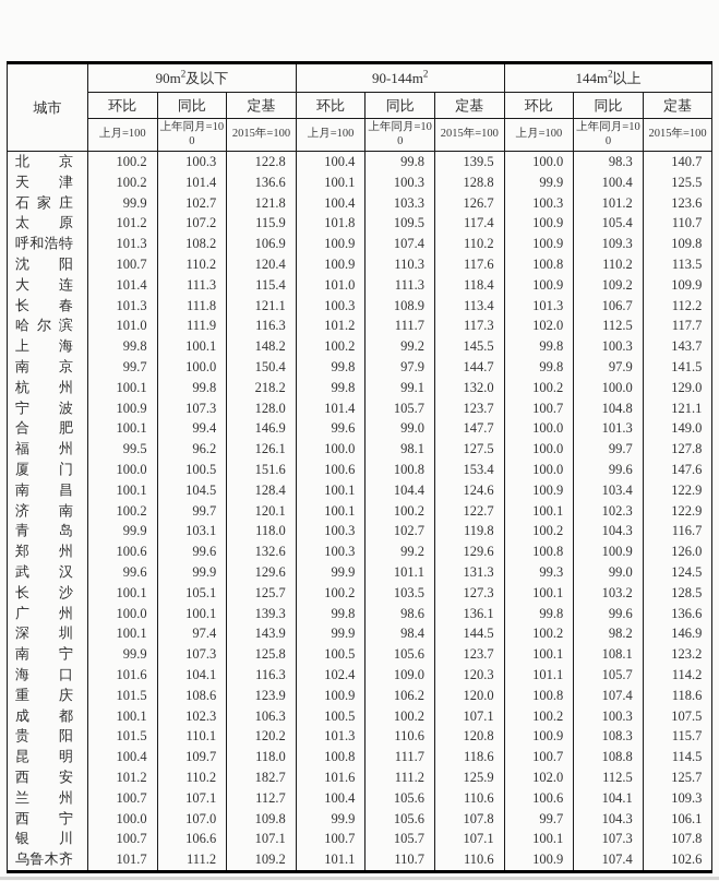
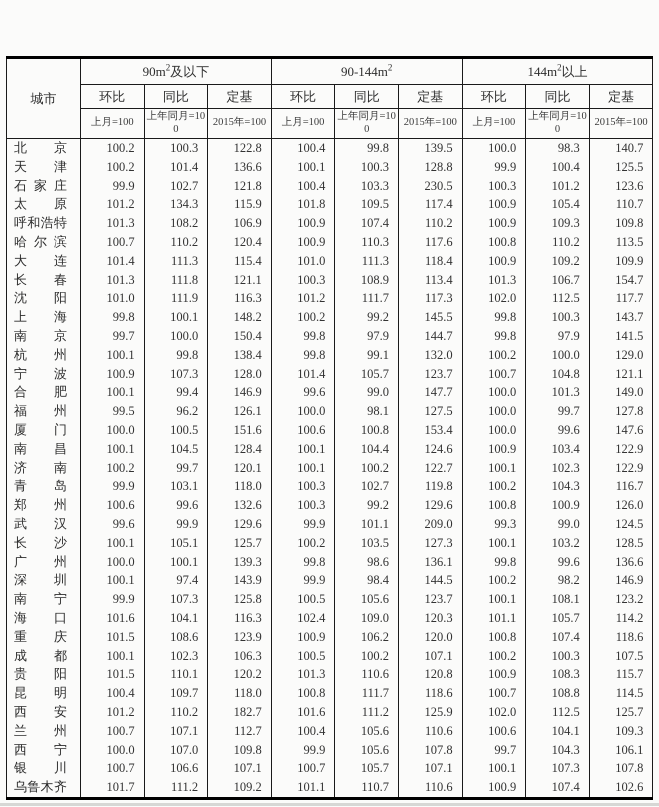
  城市	90m2及以下	90-144m2	144m2以上
  环比	同比	定基	环比	同比	定基	环比	同比	定基
  上月=100	上年同月=100	2015年=100	上月=100	上年同月=100	2015年=100	上月=100	上年同月=100	2015年=100
  北京	100.2	100.3	122.8	100.4	99.8	139.5	100.0	98.3	140.7
  天津	100.2	101.4	136.6	100.1	100.3	128.8	99.9	100.4	125.5
- 石家庄	99.9	102.7	121.8	100.4	103.3	126.7	100.3	101.2	123.6
+ 石家庄	99.9	102.7	121.8	100.4	103.3	230.5	100.3	101.2	123.6
- 太原	101.2	107.2	115.9	101.8	109.5	117.4	100.9	105.4	110.7
+ 太原	101.2	134.3	115.9	101.8	109.5	117.4	100.9	105.4	110.7
  呼和浩特	101.3	108.2	106.9	100.9	107.4	110.2	100.9	109.3	109.8
- 沈阳	100.7	110.2	120.4	100.9	110.3	117.6	100.8	110.2	113.5
+ 哈尔滨	100.7	110.2	120.4	100.9	110.3	117.6	100.8	110.2	113.5
  大连	101.4	111.3	115.4	101.0	111.3	118.4	100.9	109.2	109.9
- 长春	101.3	111.8	121.1	100.3	108.9	113.4	101.3	106.7	112.2
+ 长春	101.3	111.8	121.1	100.3	108.9	113.4	101.3	106.7	154.7
- 哈尔滨	101.0	111.9	116.3	101.2	111.7	117.3	102.0	112.5	117.7
+ 沈阳	101.0	111.9	116.3	101.2	111.7	117.3	102.0	112.5	117.7
  上海	99.8	100.1	148.2	100.2	99.2	145.5	99.8	100.3	143.7
  南京	99.7	100.0	150.4	99.8	97.9	144.7	99.8	97.9	141.5
- 杭州	100.1	99.8	218.2	99.8	99.1	132.0	100.2	100.0	129.0
+ 杭州	100.1	99.8	138.4	99.8	99.1	132.0	100.2	100.0	129.0
  宁波	100.9	107.3	128.0	101.4	105.7	123.7	100.7	104.8	121.1
  合肥	100.1	99.4	146.9	99.6	99.0	147.7	100.0	101.3	149.0
  福州	99.5	96.2	126.1	100.0	98.1	127.5	100.0	99.7	127.8
  厦门	100.0	100.5	151.6	100.6	100.8	153.4	100.0	99.6	147.6
  南昌	100.1	104.5	128.4	100.1	104.4	124.6	100.9	103.4	122.9
  济南	100.2	99.7	120.1	100.1	100.2	122.7	100.1	102.3	122.9
  青岛	99.9	103.1	118.0	100.3	102.7	119.8	100.2	104.3	116.7
  郑州	100.6	99.6	132.6	100.3	99.2	129.6	100.8	100.9	126.0
- 武汉	99.6	99.9	129.6	99.9	101.1	131.3	99.3	99.0	124.5
+ 武汉	99.6	99.9	129.6	99.9	101.1	209.0	99.3	99.0	124.5
  长沙	100.1	105.1	125.7	100.2	103.5	127.3	100.1	103.2	128.5
  广州	100.0	100.1	139.3	99.8	98.6	136.1	99.8	99.6	136.6
  深圳	100.1	97.4	143.9	99.9	98.4	144.5	100.2	98.2	146.9
  南宁	99.9	107.3	125.8	100.5	105.6	123.7	100.1	108.1	123.2
  海口	101.6	104.1	116.3	102.4	109.0	120.3	101.1	105.7	114.2
  重庆	101.5	108.6	123.9	100.9	106.2	120.0	100.8	107.4	118.6
  成都	100.1	102.3	106.3	100.5	100.2	107.1	100.2	100.3	107.5
  贵阳	101.5	110.1	120.2	101.3	110.6	120.8	100.9	108.3	115.7
  昆明	100.4	109.7	118.0	100.8	111.7	118.6	100.7	108.8	114.5
  西安	101.2	110.2	182.7	101.6	111.2	125.9	102.0	112.5	125.7
  兰州	100.7	107.1	112.7	100.4	105.6	110.6	100.6	104.1	109.3
  西宁	100.0	107.0	109.8	99.9	105.6	107.8	99.7	104.3	106.1
  银川	100.7	106.6	107.1	100.7	105.7	107.1	100.1	107.3	107.8
  乌鲁木齐	101.7	111.2	109.2	101.1	110.7	110.6	100.9	107.4	102.6
